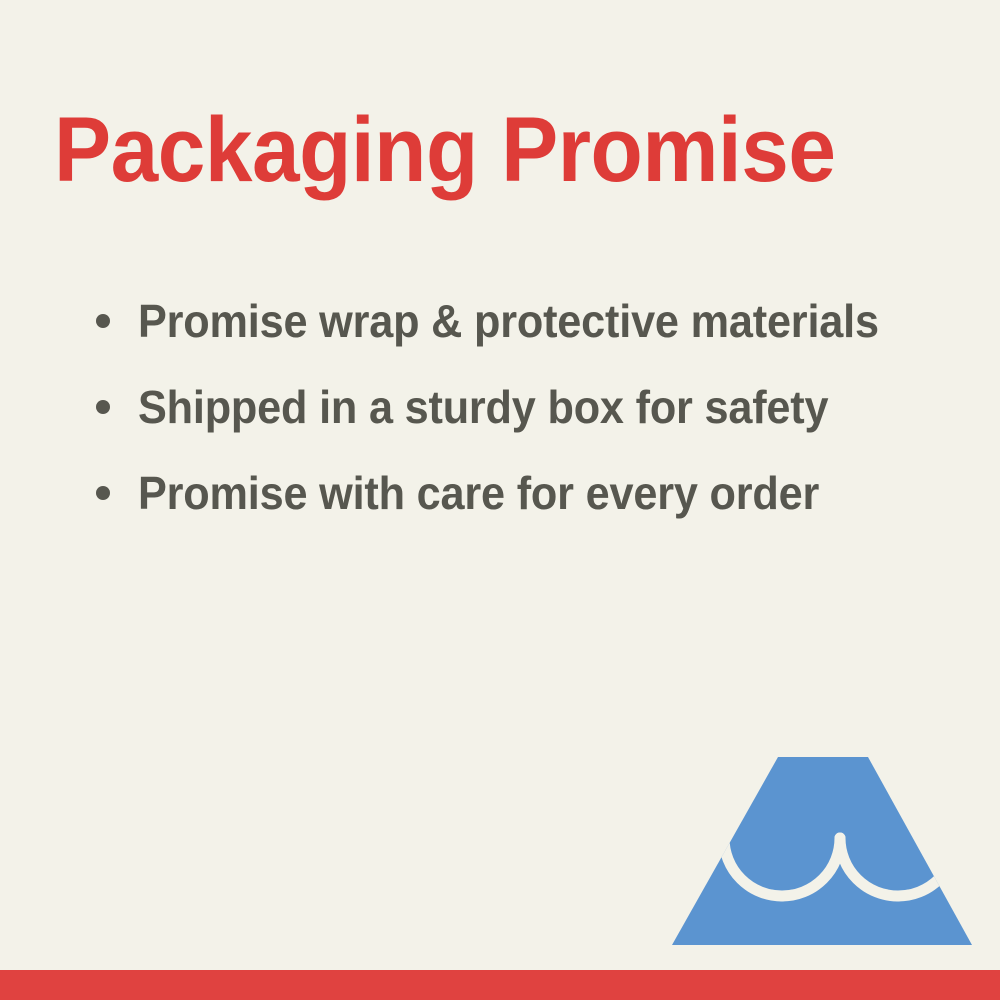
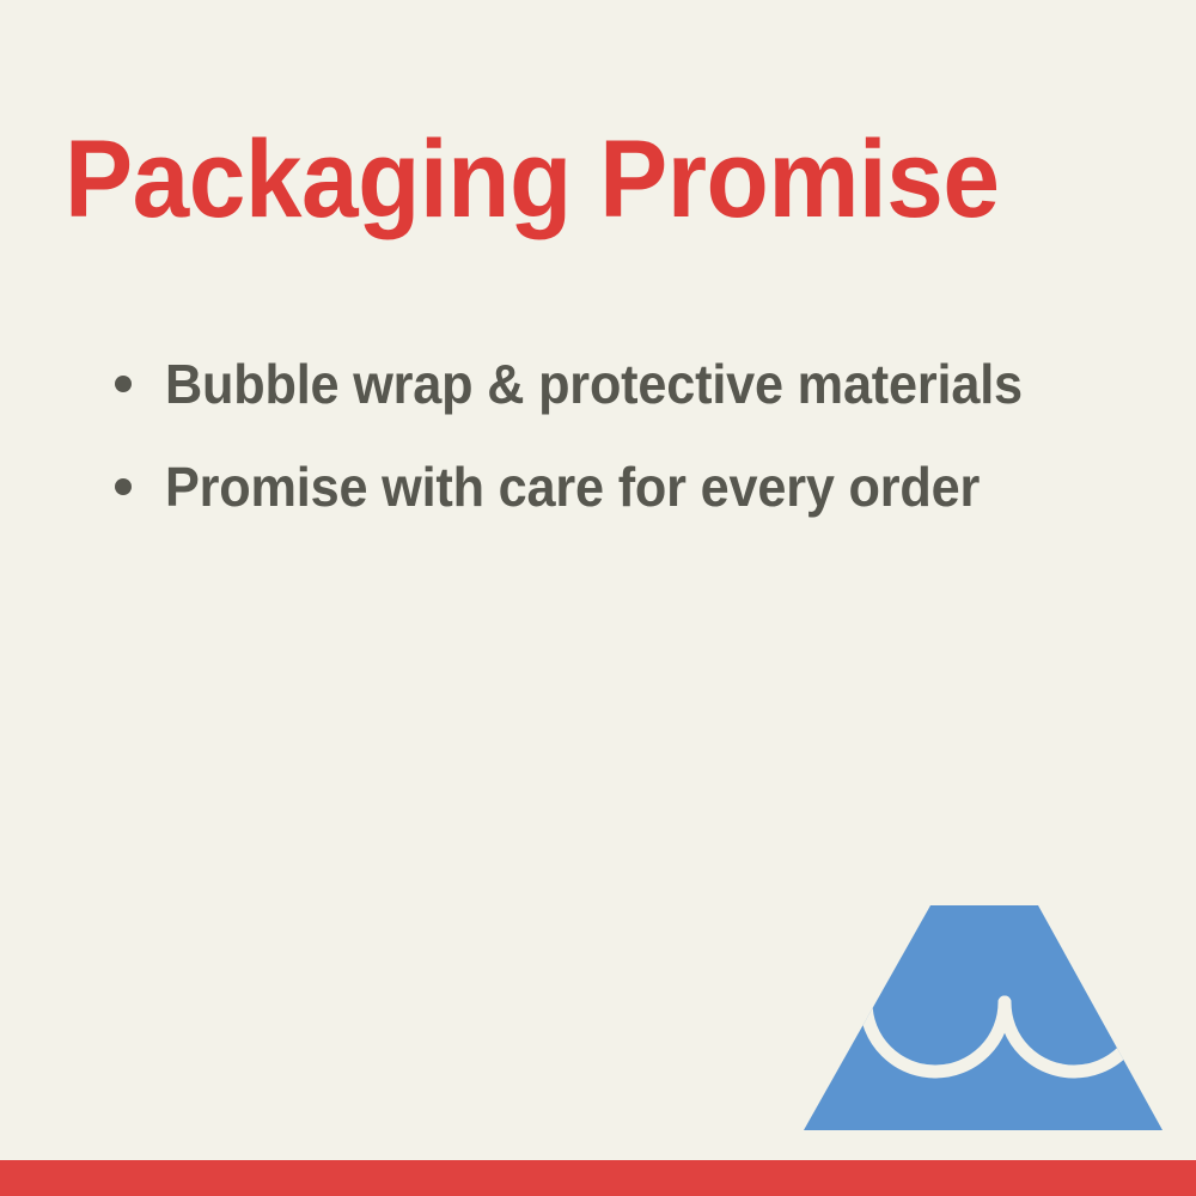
  Packaging Promise
- Promise wrap & protective materials
+ Bubble wrap & protective materials
- Shipped in a sturdy box for safety
  Promise with care for every order
